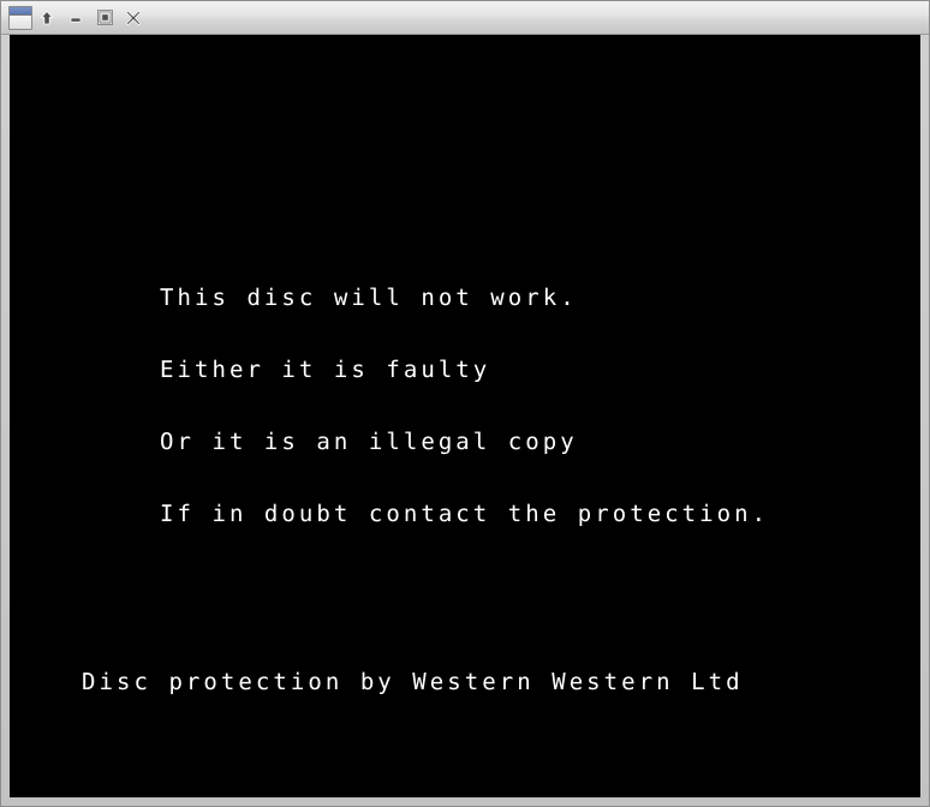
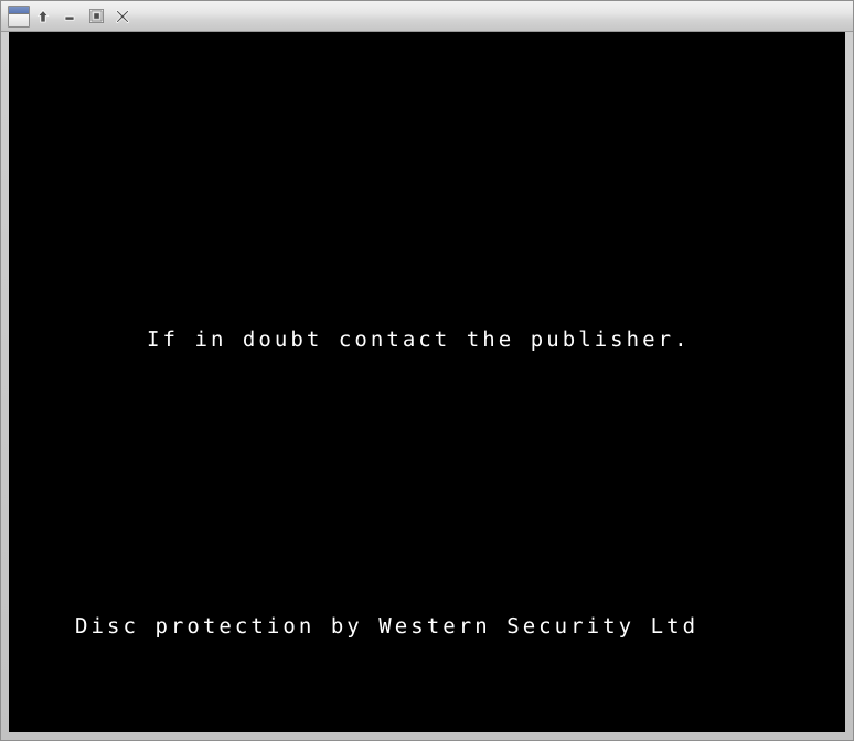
- This disc will not work.
- Either it is faulty
- Or it is an illegal copy
- If in doubt contact the protection.
+ If in doubt contact the publisher.
- Disc protection by Western Western Ltd
+ Disc protection by Western Security Ltd
